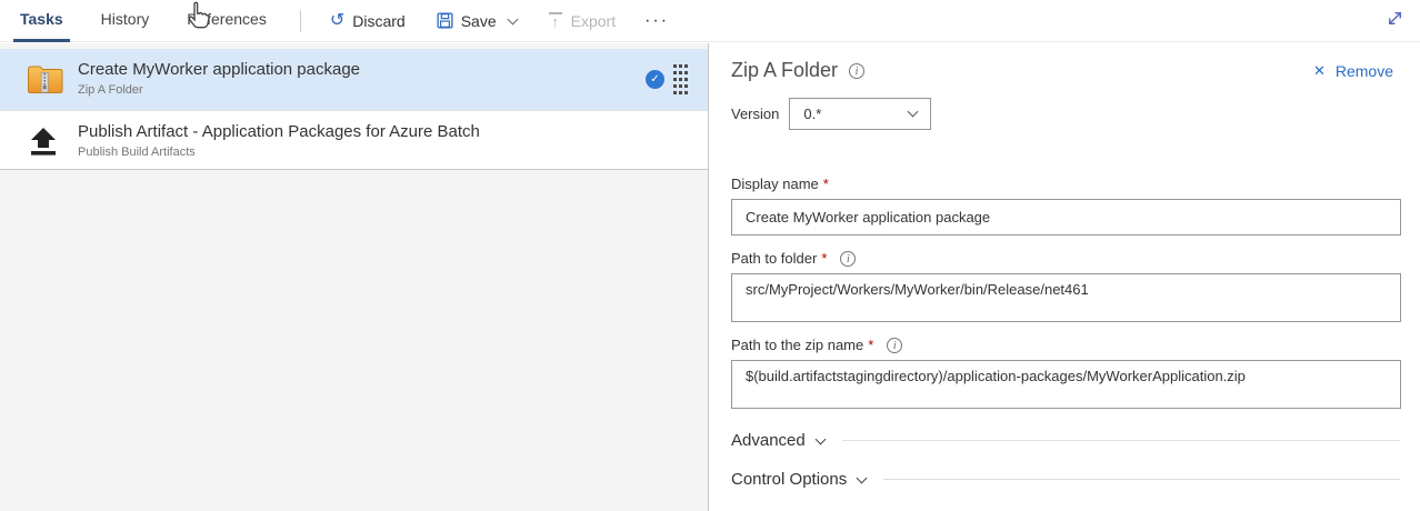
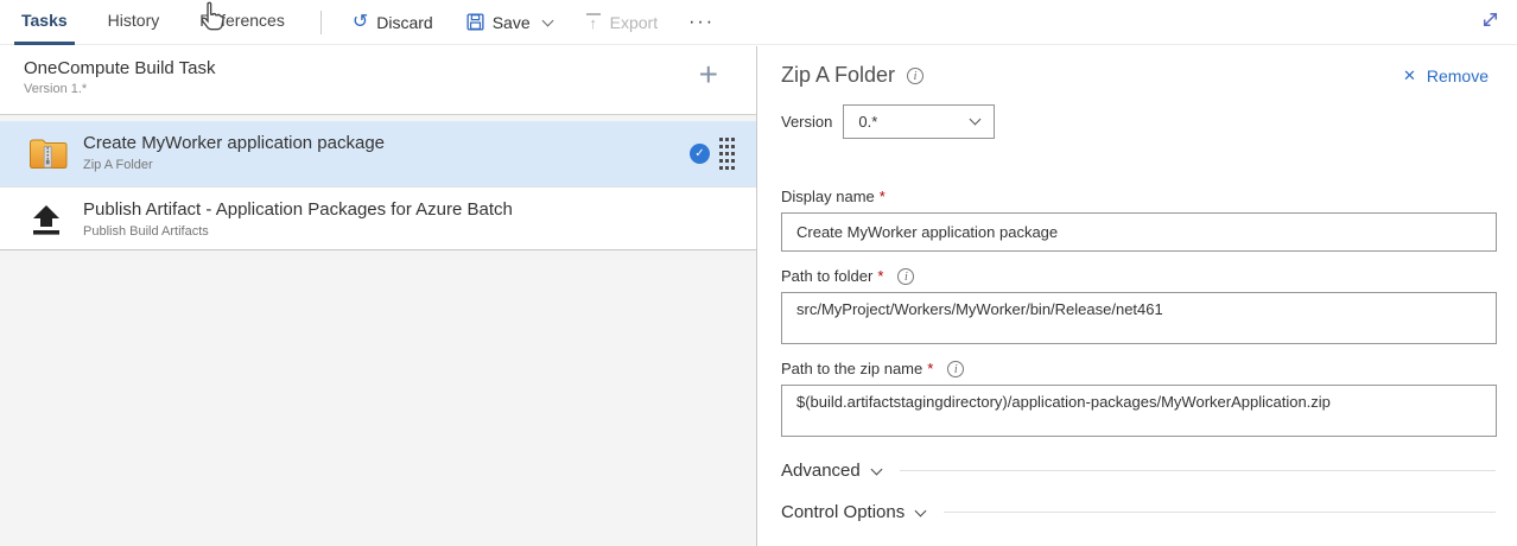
  Tasks
  History
  erences
  ↺
  Discard
  Save
  ↑
  Export
  ···
+ OneCompute Build Task
+ Version 1.*
+ +
  Create MyWorker application package
  Zip A Folder
  ✓
  Publish Artifact - Application Packages for Azure Batch
  Publish Build Artifacts
  Zip A Folder
  i
  ✕
  Remove
  Version
  0.*
  Display name
  *
  Create MyWorker application package
  Path to folder
  *
  i
  src/MyProject/Workers/MyWorker/bin/Release/net461
  Path to the zip name
  *
  i
  $(build.artifactstagingdirectory)/application-packages/MyWorkerApplication.zip
  Advanced
  Control Options
